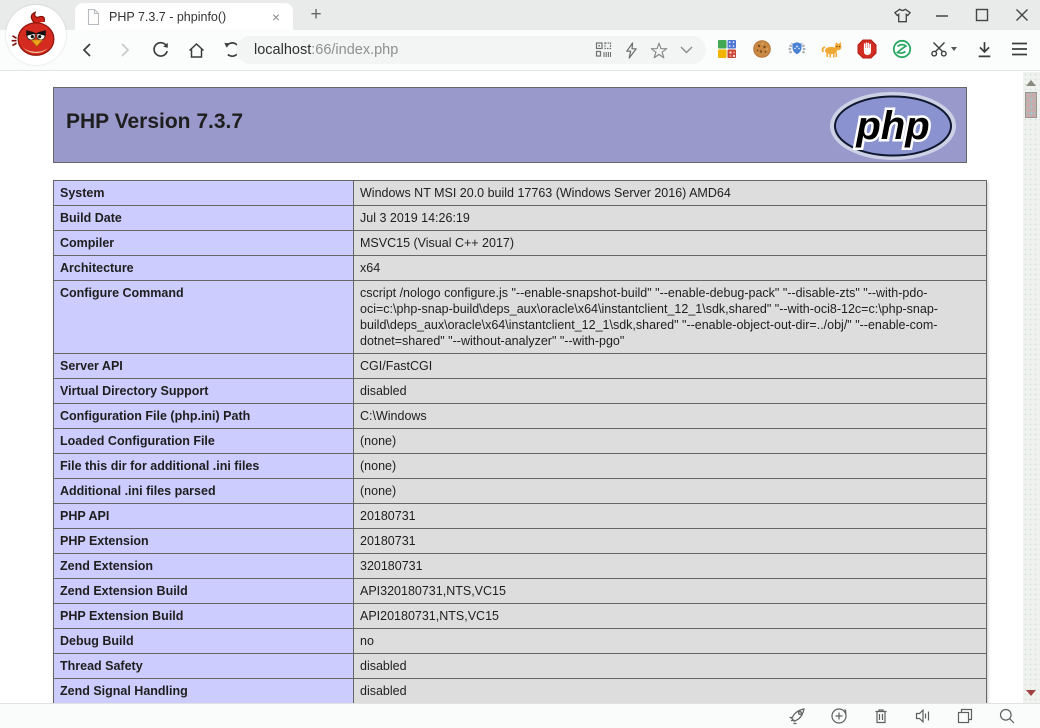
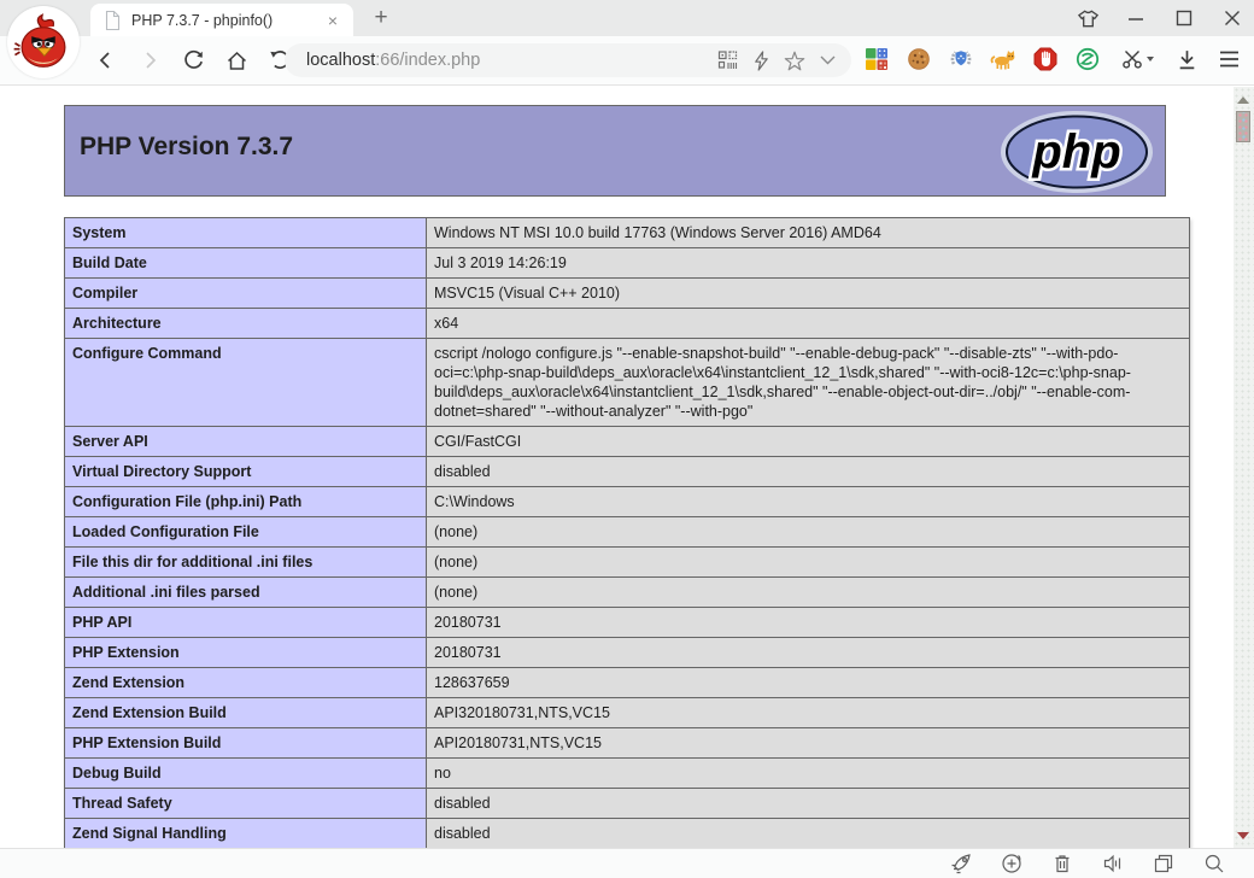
  PHP 7.3.7 - phpinfo()
  ×
  +
  localhost:66/index.php
  PHP Version 7.3.7
  php
- System	Windows NT MSI 20.0 build 17763 (Windows Server 2016) AMD64
+ System	Windows NT MSI 10.0 build 17763 (Windows Server 2016) AMD64
  Build Date	Jul 3 2019 14:26:19
- Compiler	MSVC15 (Visual C++ 2017)
+ Compiler	MSVC15 (Visual C++ 2010)
  Architecture	x64
  Configure Command	cscript /nologo configure.js "--enable-snapshot-build" "--enable-debug-pack" "--disable-zts" "--with-pdo-oci=c:\php-snap-build\deps_aux\oracle\x64\instantclient_12_1\sdk,shared" "--with-oci8-12c=c:\php-snap-build\deps_aux\oracle\x64\instantclient_12_1\sdk,shared" "--enable-object-out-dir=../obj/" "--enable-com-dotnet=shared" "--without-analyzer" "--with-pgo"
  Server API	CGI/FastCGI
  Virtual Directory Support	disabled
  Configuration File (php.ini) Path	C:\Windows
  Loaded Configuration File	(none)
  File this dir for additional .ini files	(none)
  Additional .ini files parsed	(none)
  PHP API	20180731
  PHP Extension	20180731
- Zend Extension	320180731
+ Zend Extension	128637659
  Zend Extension Build	API320180731,NTS,VC15
  PHP Extension Build	API20180731,NTS,VC15
  Debug Build	no
  Thread Safety	disabled
  Zend Signal Handling	disabled
